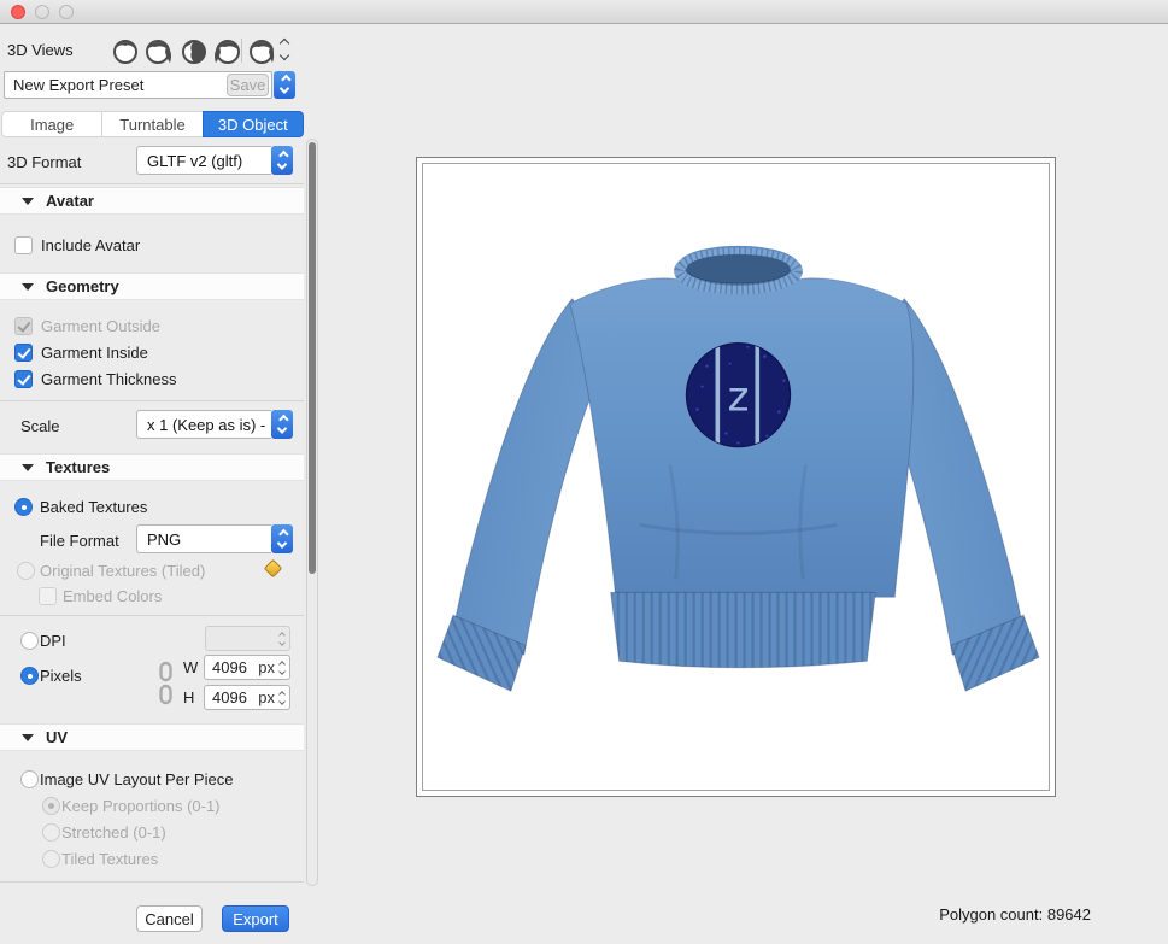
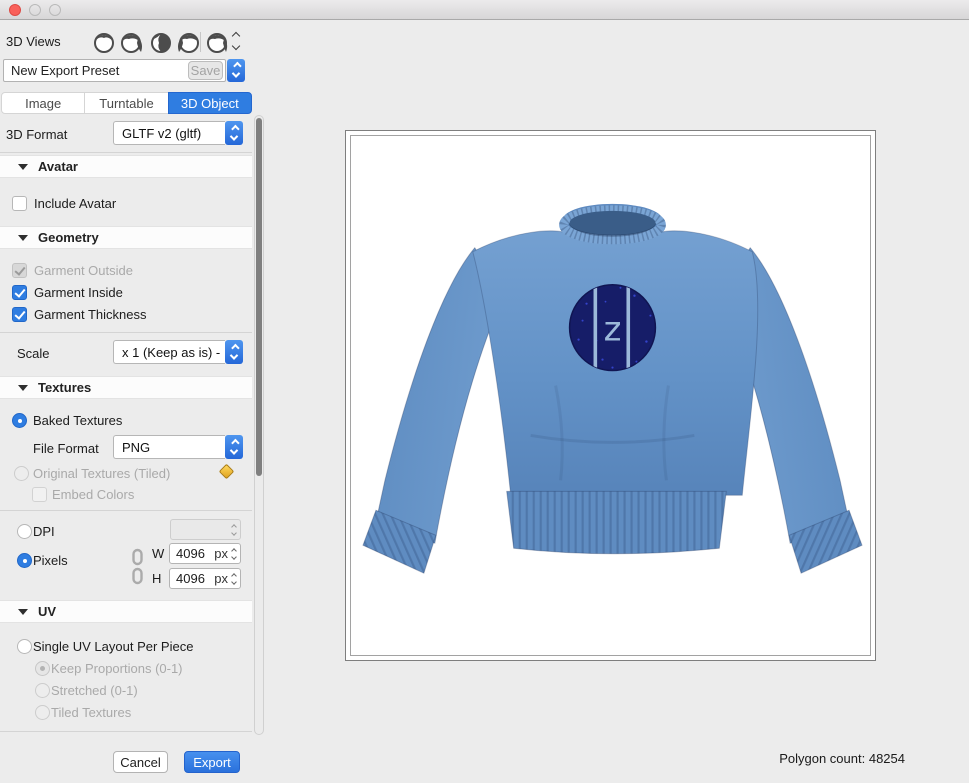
  3D Views
  New Export Preset
  Save
  Image
  Turntable
  3D Object
  3D Format
  GLTF v2 (gltf)
  Avatar
  Include Avatar
  Geometry
  Garment Outside
  Garment Inside
  Garment Thickness
  Scale
  x 1 (Keep as is) -
  Textures
  Baked Textures
  File Format
  PNG
  Original Textures (Tiled)
  Embed Colors
  DPI
  Pixels
  W
  4096
  px
  H
  4096
  px
  UV
- Image UV Layout Per Piece
+ Single UV Layout Per Piece
  Keep Proportions (0-1)
  Stretched (0-1)
  Tiled Textures
  Cancel
  Export
  z
- Polygon count: 89642
+ Polygon count: 48254
